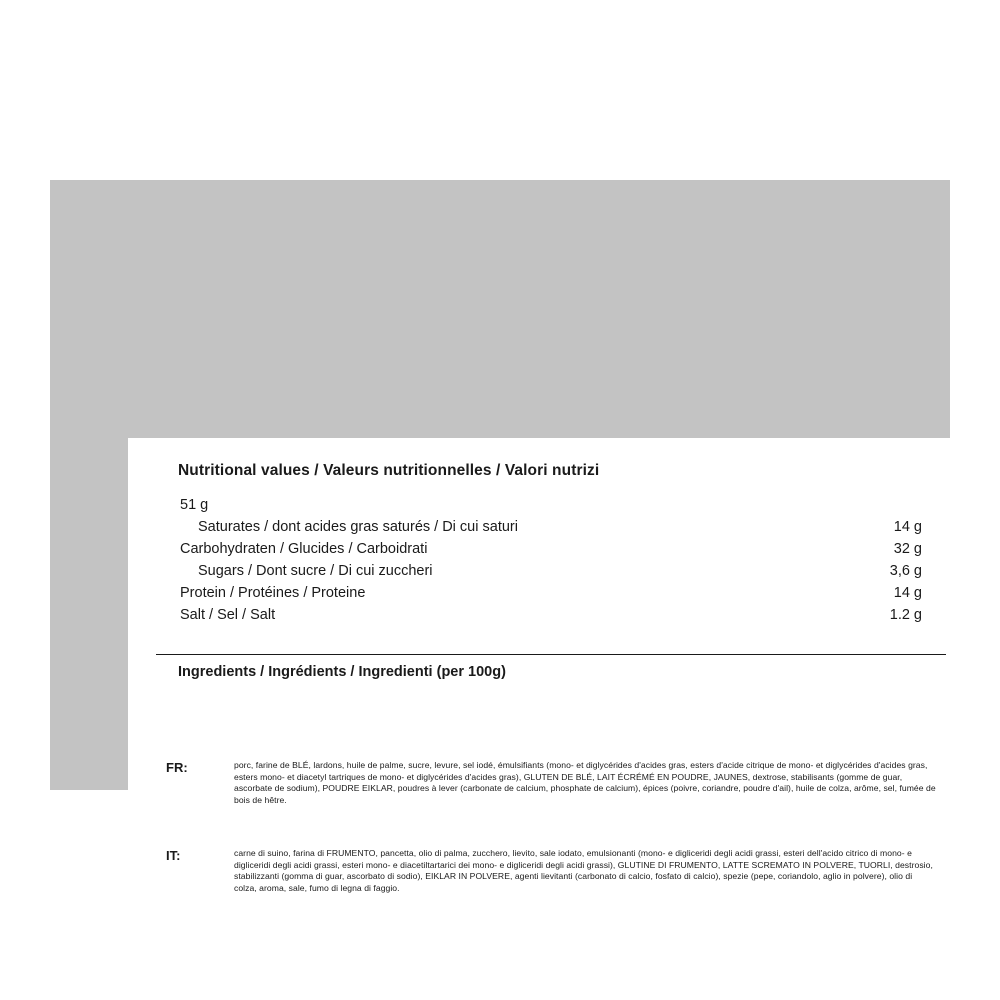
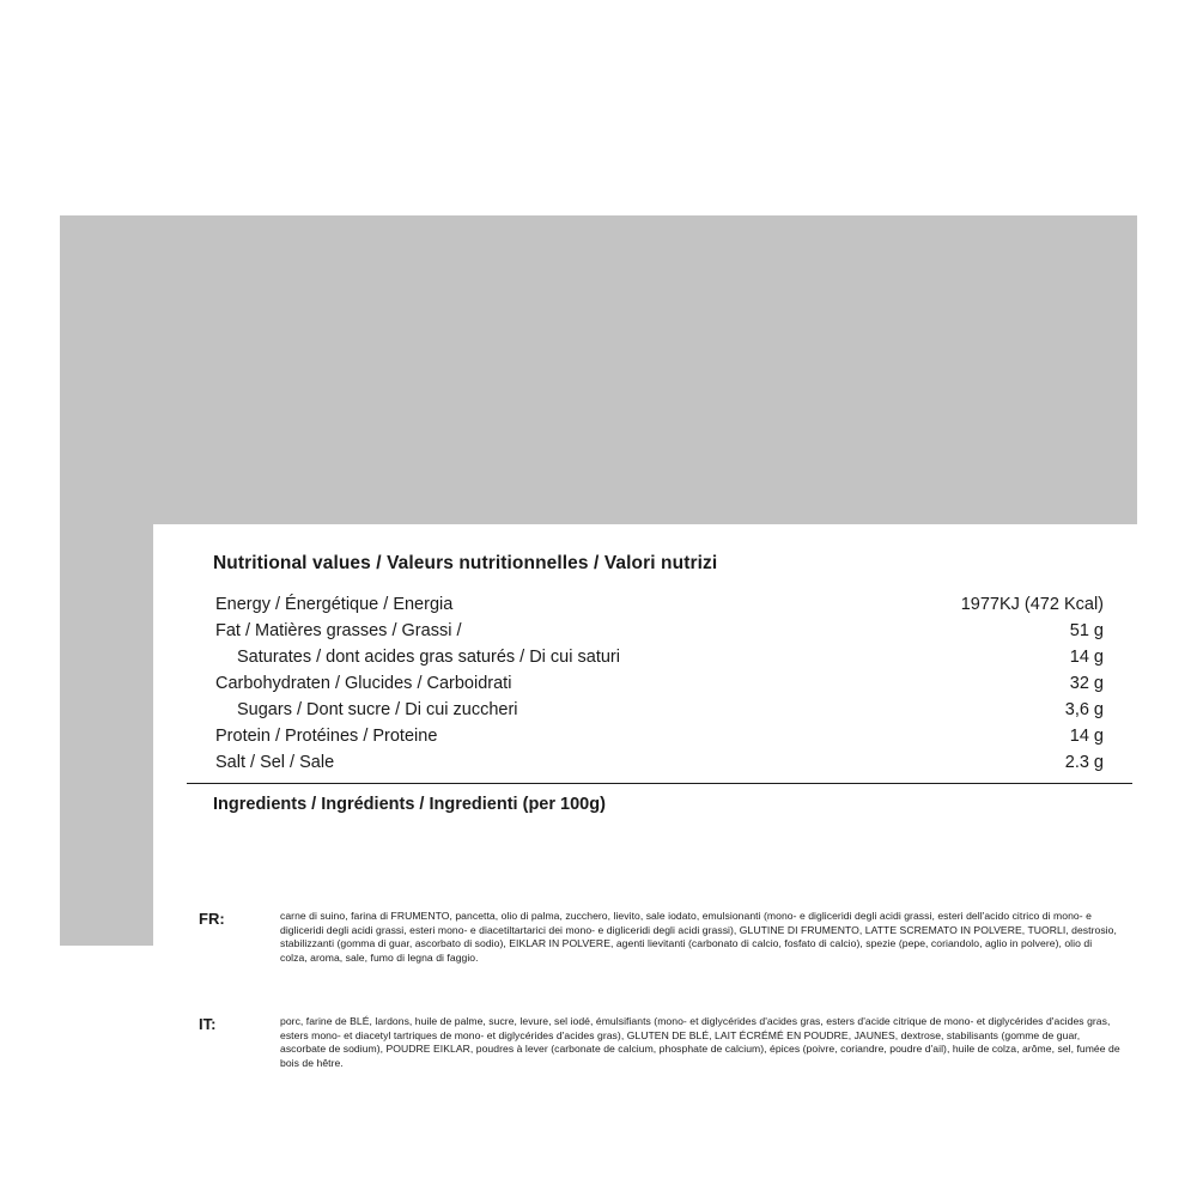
  Nutritional values / Valeurs nutritionnelles / Valori nutrizi
+ Energy / Énergétique / Energia
+ 1977KJ (472 Kcal)
+ Fat / Matières grasses / Grassi /
  51 g
  Saturates / dont acides gras saturés / Di cui saturi
  14 g
  Carbohydraten / Glucides / Carboidrati
  32 g
  Sugars / Dont sucre / Di cui zuccheri
  3,6 g
  Protein / Protéines / Proteine
  14 g
- Salt / Sel / Salt
+ Salt / Sel / Sale
- 1.2 g
+ 2.3 g
  Ingredients / Ingrédients / Ingredienti (per 100g)
  FR:
- porc, farine de BLÉ, lardons, huile de palme, sucre, levure, sel iodé, émulsifiants (mono- et diglycérides d'acides gras, esters d'acide citrique de mono- et diglycérides d'acides gras, esters mono- et diacetyl tartriques de mono- et diglycérides d'acides gras), GLUTEN DE BLÉ, LAIT ÉCRÉMÉ EN POUDRE, JAUNES, dextrose, stabilisants (gomme de guar, ascorbate de sodium), POUDRE EIKLAR, poudres à lever (carbonate de calcium, phosphate de calcium), épices (poivre, coriandre, poudre d'ail), huile de colza, arôme, sel, fumée de bois de hêtre.
+ carne di suino, farina di FRUMENTO, pancetta, olio di palma, zucchero, lievito, sale iodato, emulsionanti (mono- e digliceridi degli acidi grassi, esteri dell'acido citrico di mono- e digliceridi degli acidi grassi, esteri mono- e diacetiltartarici dei mono- e digliceridi degli acidi grassi), GLUTINE DI FRUMENTO, LATTE SCREMATO IN POLVERE, TUORLI, destrosio, stabilizzanti (gomma di guar, ascorbato di sodio), EIKLAR IN POLVERE, agenti lievitanti (carbonato di calcio, fosfato di calcio), spezie (pepe, coriandolo, aglio in polvere), olio di colza, aroma, sale, fumo di legna di faggio.
  IT:
- carne di suino, farina di FRUMENTO, pancetta, olio di palma, zucchero, lievito, sale iodato, emulsionanti (mono- e digliceridi degli acidi grassi, esteri dell'acido citrico di mono- e digliceridi degli acidi grassi, esteri mono- e diacetiltartarici dei mono- e digliceridi degli acidi grassi), GLUTINE DI FRUMENTO, LATTE SCREMATO IN POLVERE, TUORLI, destrosio, stabilizzanti (gomma di guar, ascorbato di sodio), EIKLAR IN POLVERE, agenti lievitanti (carbonato di calcio, fosfato di calcio), spezie (pepe, coriandolo, aglio in polvere), olio di colza, aroma, sale, fumo di legna di faggio.
+ porc, farine de BLÉ, lardons, huile de palme, sucre, levure, sel iodé, émulsifiants (mono- et diglycérides d'acides gras, esters d'acide citrique de mono- et diglycérides d'acides gras, esters mono- et diacetyl tartriques de mono- et diglycérides d'acides gras), GLUTEN DE BLÉ, LAIT ÉCRÉMÉ EN POUDRE, JAUNES, dextrose, stabilisants (gomme de guar, ascorbate de sodium), POUDRE EIKLAR, poudres à lever (carbonate de calcium, phosphate de calcium), épices (poivre, coriandre, poudre d'ail), huile de colza, arôme, sel, fumée de bois de hêtre.
